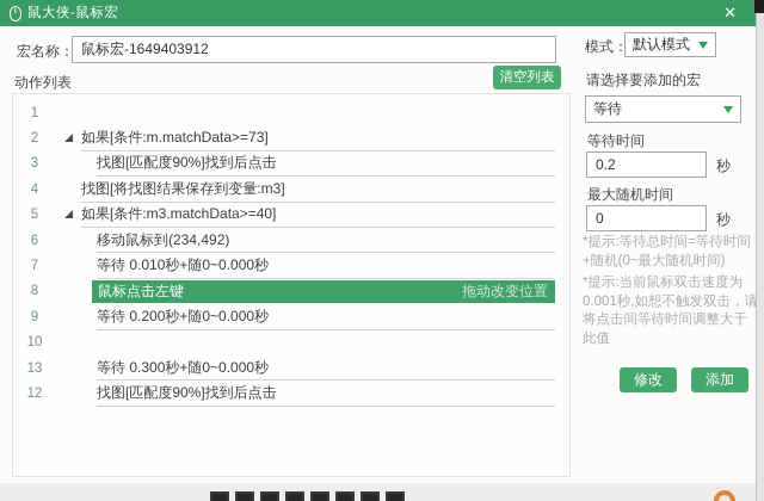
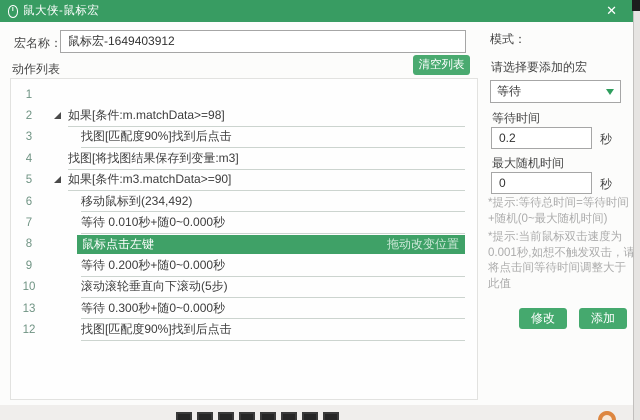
  鼠大侠-鼠标宏
  ✕
  宏名称：
  鼠标宏-1649403912
  动作列表
  清空列表
  1
  2
- 如果[条件:m.matchData>=73]
+ 如果[条件:m.matchData>=98]
  3
  找图[匹配度90%]找到后点击
  4
  找图[将找图结果保存到变量:m3]
  5
- 如果[条件:m3.matchData>=40]
+ 如果[条件:m3.matchData>=90]
  6
  移动鼠标到(234,492)
  7
  等待 0.010秒+随0~0.000秒
  8
  鼠标点击左键
  拖动改变位置
  9
  等待 0.200秒+随0~0.000秒
  10
+ 滚动滚轮垂直向下滚动(5步)
  13
  等待 0.300秒+随0~0.000秒
  12
  找图[匹配度90%]找到后点击
  模式：
- 默认模式
  请选择要添加的宏
  等待
  等待时间
  0.2
  秒
  最大随机时间
  0
  秒
  *提示:等待总时间=等待时间+随机(0~最大随机时间)
  *提示:当前鼠标双击速度为0.001秒,如想不触发双击，请将点击间等待时间调整大于此值
  修改
  添加
